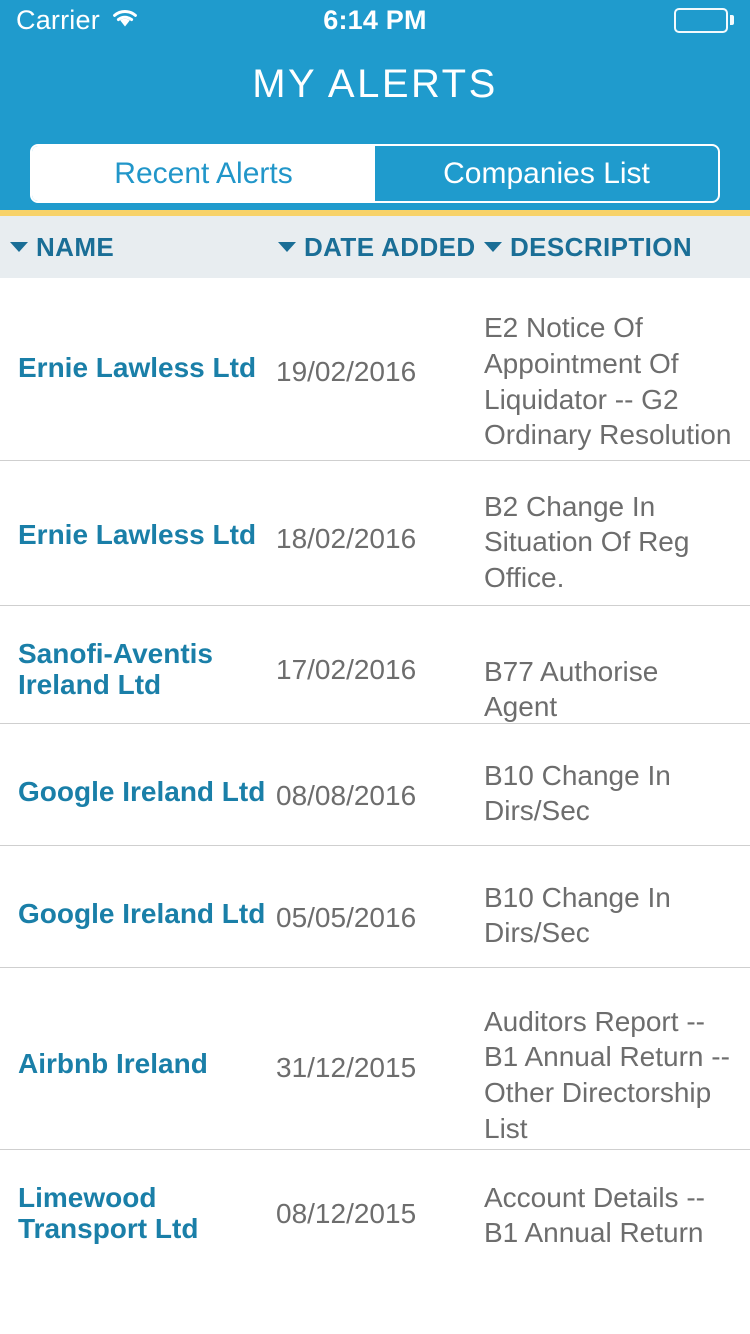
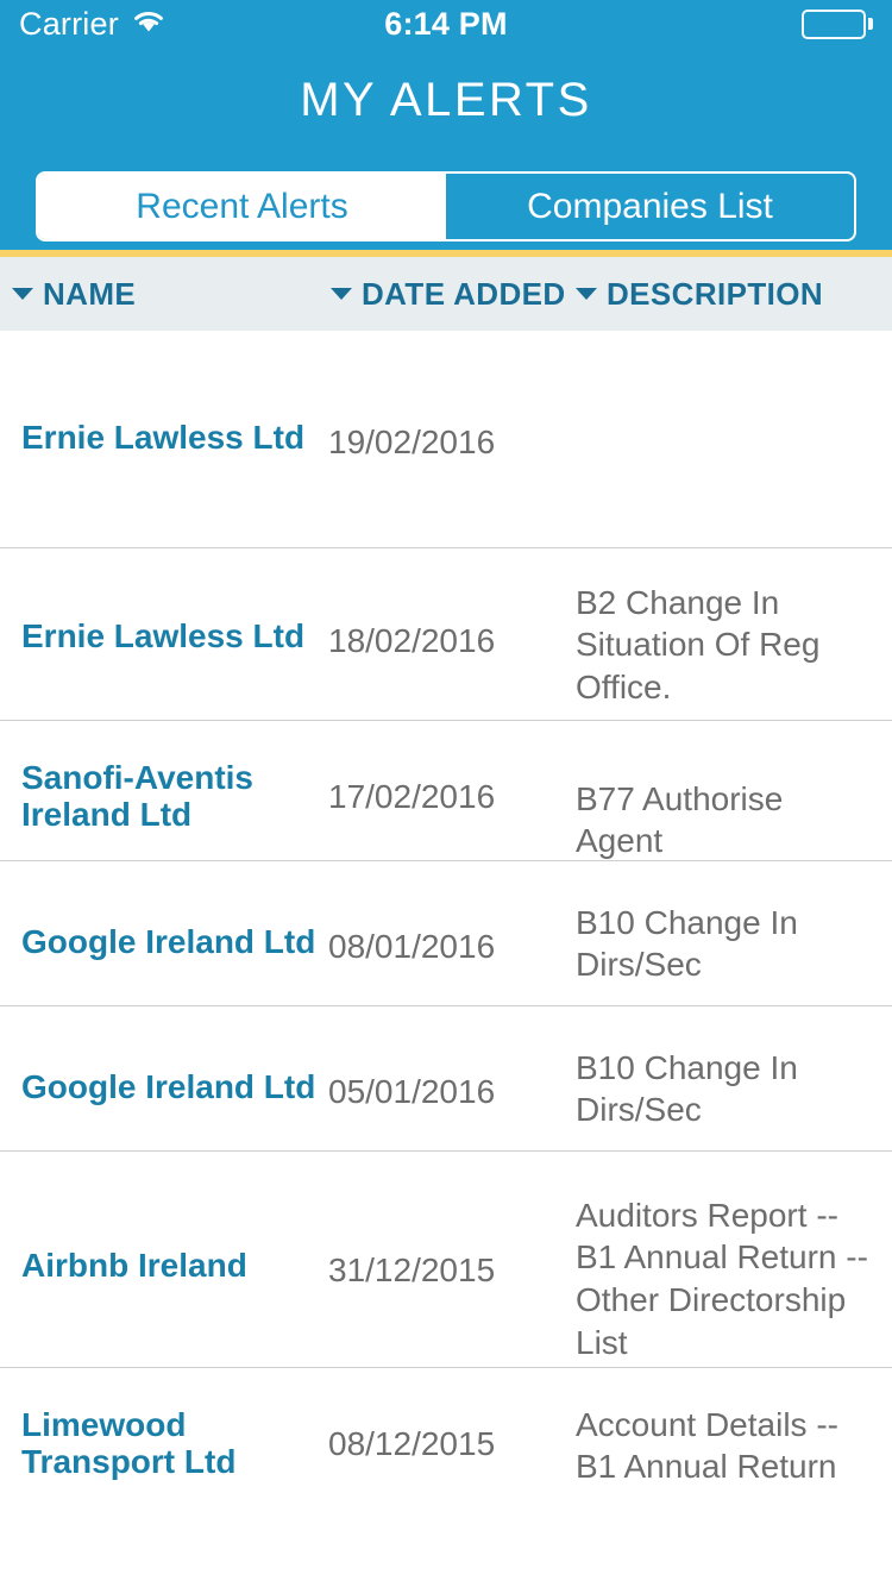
  Carrier
  6:14 PM
  MY ALERTS
  Recent Alerts
  Companies List
  NAME
  DATE ADDED
  DESCRIPTION
  Ernie Lawless Ltd
  19/02/2016
- E2 Notice Of Appointment Of Liquidator -- G2 Ordinary Resolution
  Ernie Lawless Ltd
  18/02/2016
  B2 Change In Situation Of Reg Office.
  Sanofi-Aventis Ireland Ltd
  17/02/2016
  B77 Authorise Agent
  Google Ireland Ltd
- 08/08/2016
+ 08/01/2016
  B10 Change In Dirs/Sec
  Google Ireland Ltd
- 05/05/2016
+ 05/01/2016
  B10 Change In Dirs/Sec
  Airbnb Ireland
  31/12/2015
  Auditors Report -- B1 Annual Return -- Other Directorship List
  Limewood Transport Ltd
  08/12/2015
  Account Details -- B1 Annual Return
